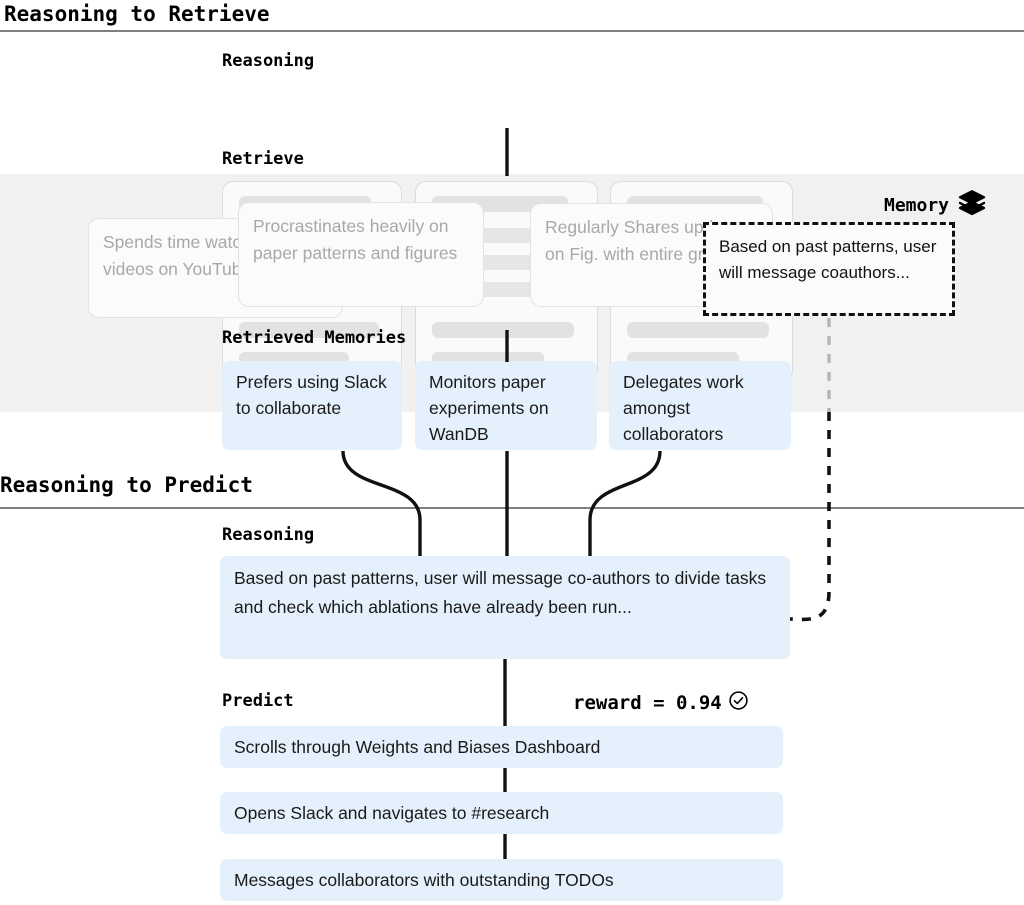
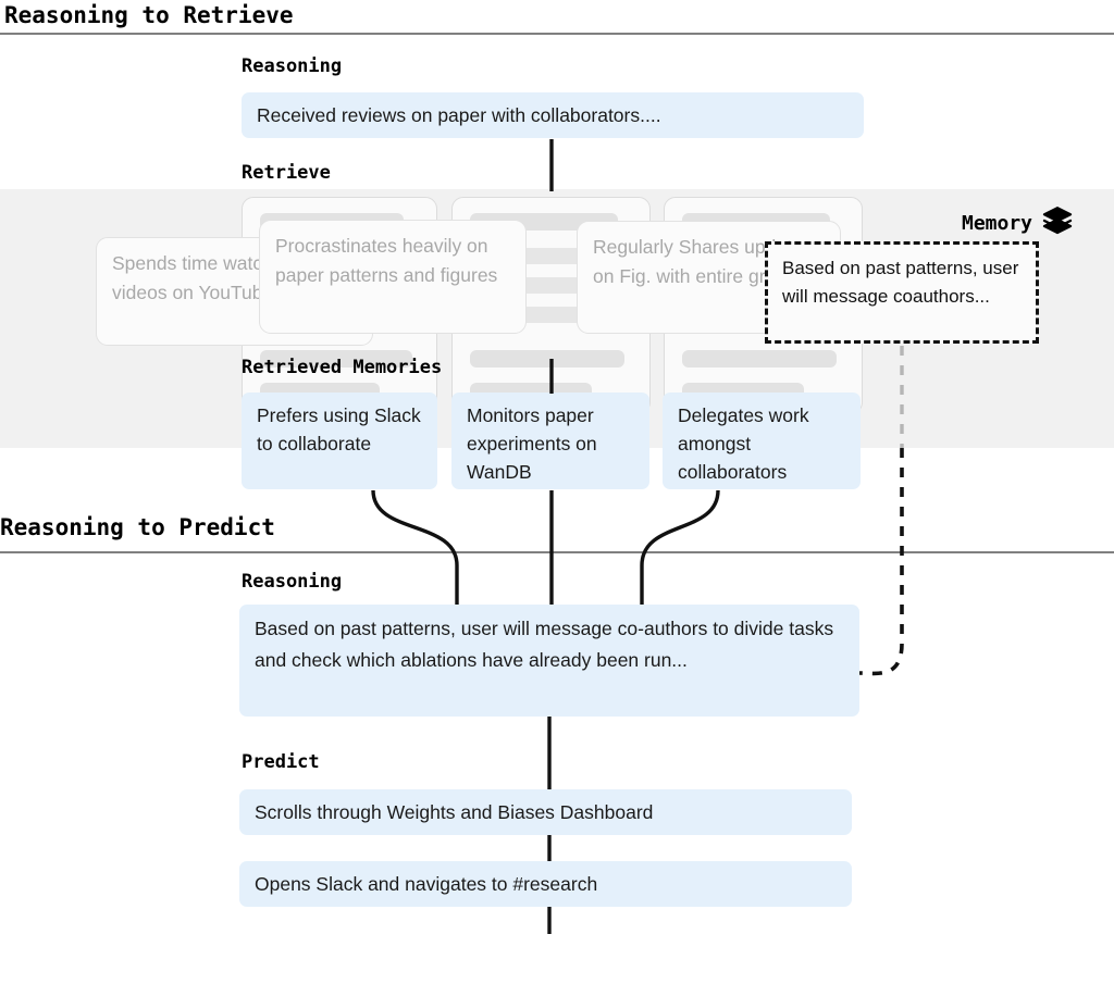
  Reasoning to Retrieve
  Spends time watc videos on YouTub
  Procrastinates heavily on paper patterns and figures
  Regularly Shares up on Fig. with entire gr
  Based on past patterns, user will message coauthors...
  Memory
  Reasoning
+ Received reviews on paper with collaborators....
  Retrieve
  Retrieved Memories
  Prefers using Slack to collaborate
  Monitors paper experiments on WanDB
  Delegates work amongst collaborators
  Reasoning to Predict
  Reasoning
  Based on past patterns, user will message co-authors to divide tasks and check which ablations have already been run...
  Predict
- reward = 0.94
  Scrolls through Weights and Biases Dashboard
  Opens Slack and navigates to #research
- Messages collaborators with outstanding TODOs
